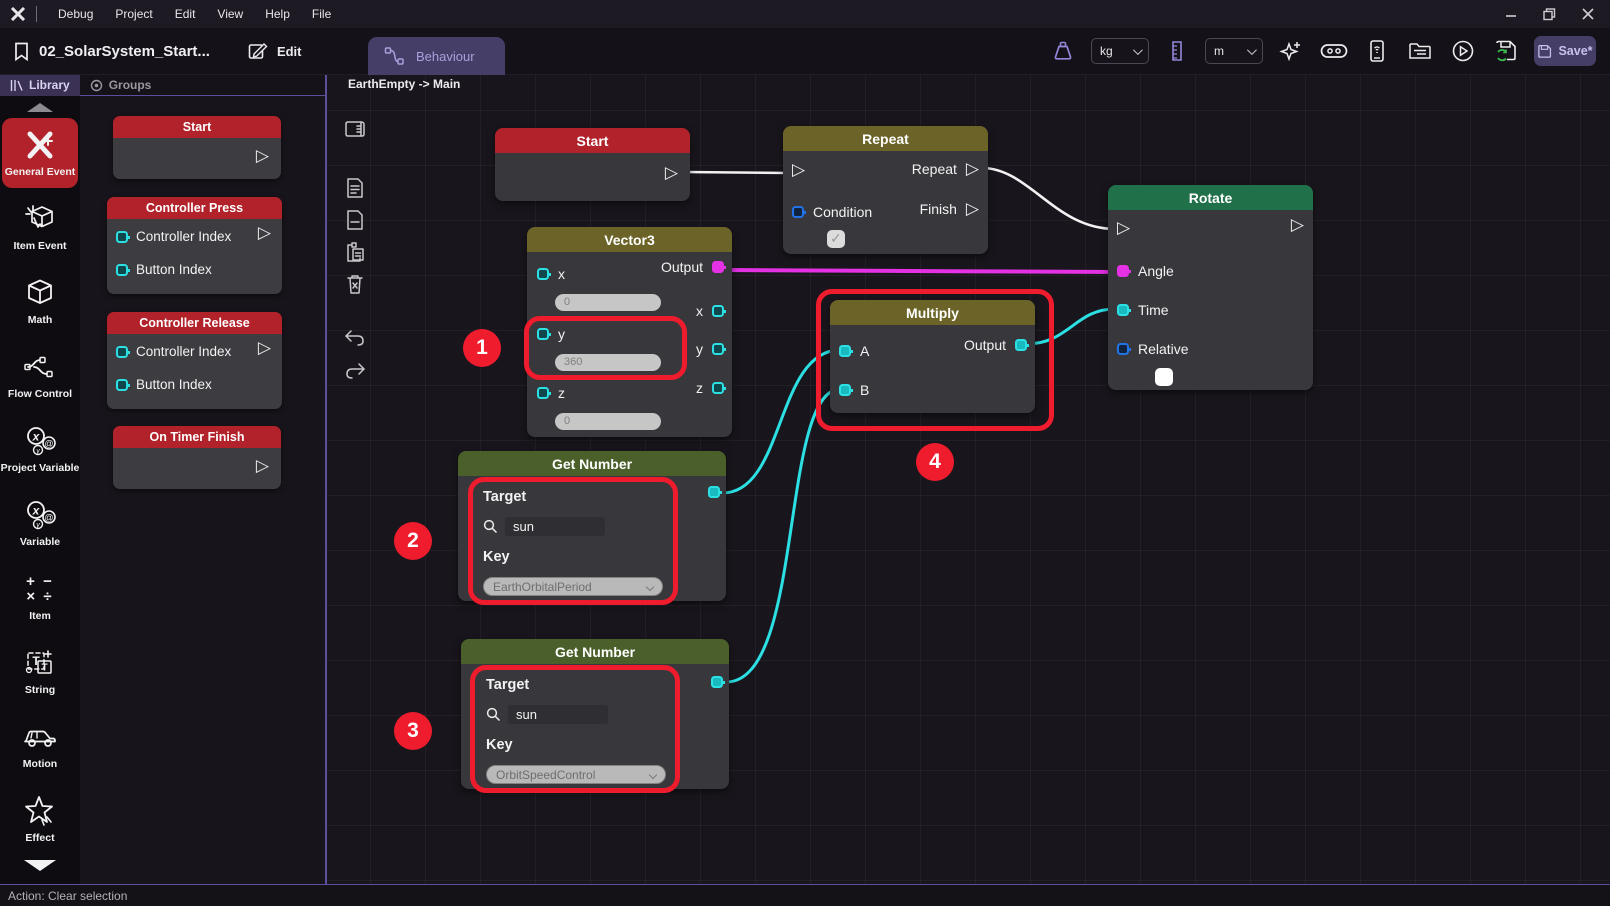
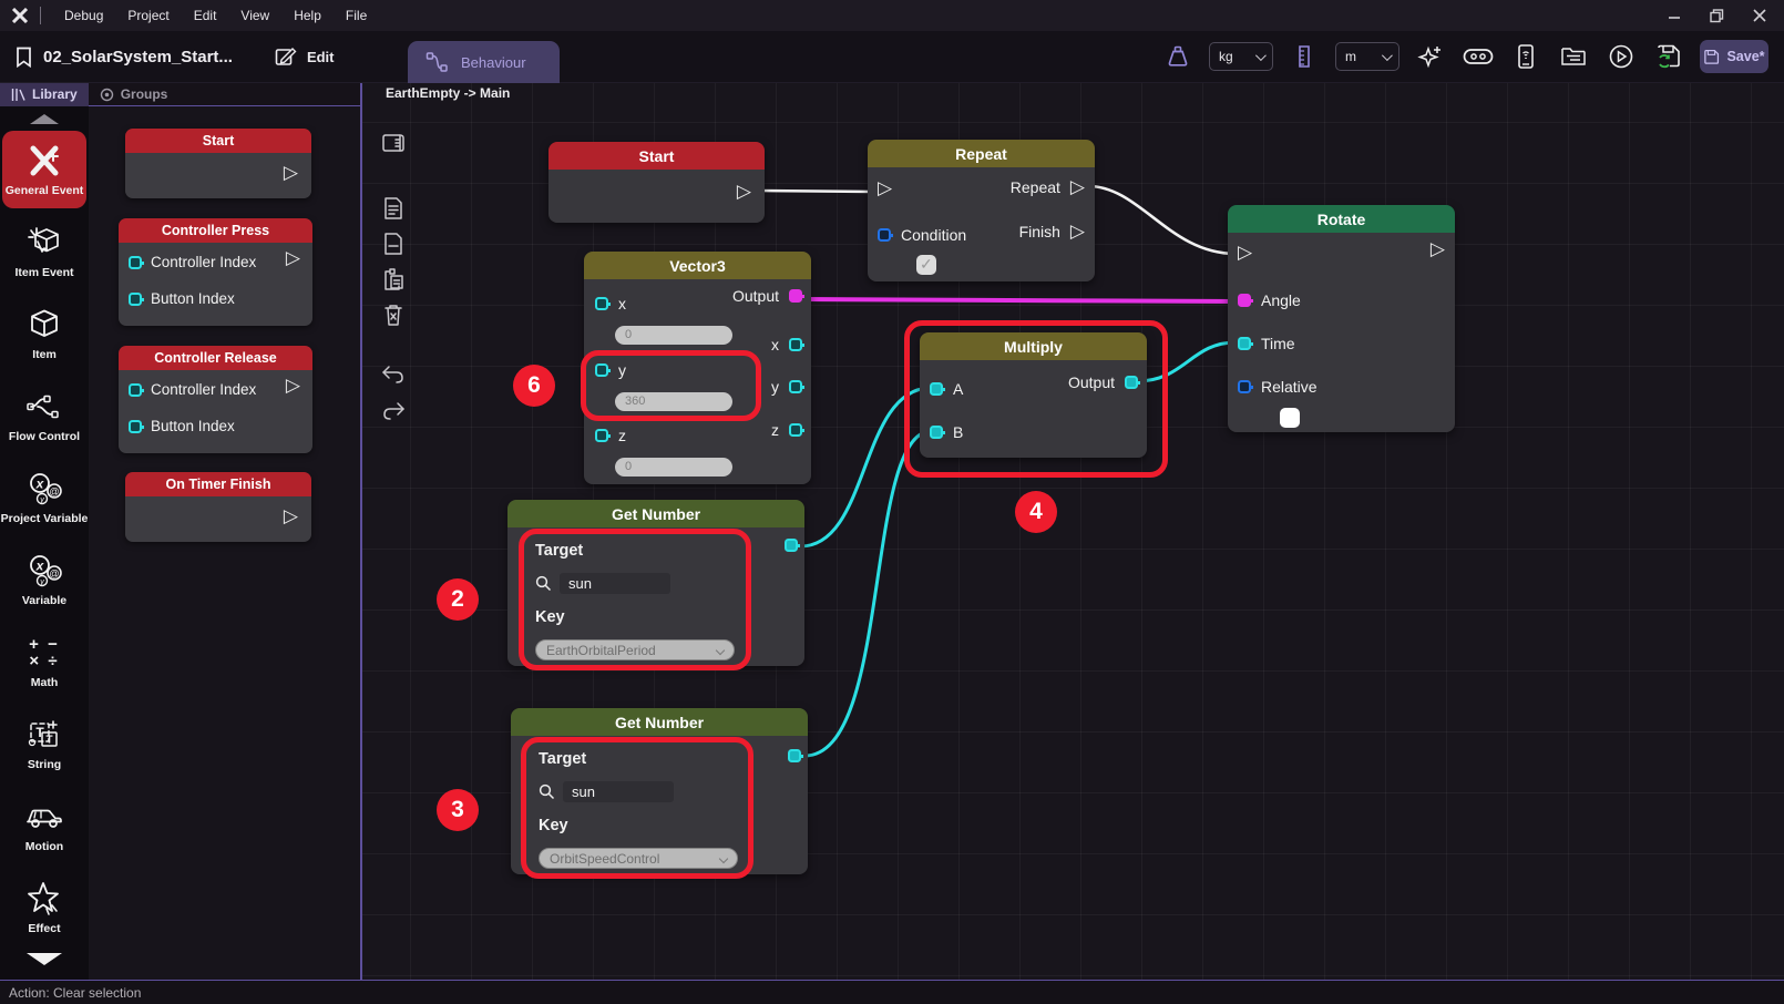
  Debug
  Project
  Edit
  View
  Help
  File
  02_SolarSystem_Start...
  Edit
  Behaviour
  kg
  m
  Save*
  Library
  Groups
  General Event
  Item Event
- Math
+ Item
  Flow Control
  x
  @
  Project Variable
  x
  @
  Variable
  + −
  × ÷
- Item
+ Math
  T
  T
  String
  Motion
  Effect
  Start
  ▷
  Controller Press
  ▷
  Controller Index
  Button Index
  Controller Release
  ▷
  Controller Index
  Button Index
  On Timer Finish
  ▷
  EarthEmpty -> Main
  Start
  ▷
  Repeat
  ▷
  Repeat
  ▷
  Finish
  ▷
  Condition
  Vector3
  Output
  x
  0
  x
  y
  360
  y
  z
  0
  z
  Rotate
  ▷
  ▷
  Angle
  Time
  Relative
  Multiply
  A
  B
  Output
  Get Number
  Target
  sun
  Key
  EarthOrbitalPeriod
  Get Number
  Target
  sun
  Key
  OrbitSpeedControl
- 1
+ 6
  2
  3
  4
  Action: Clear selection
